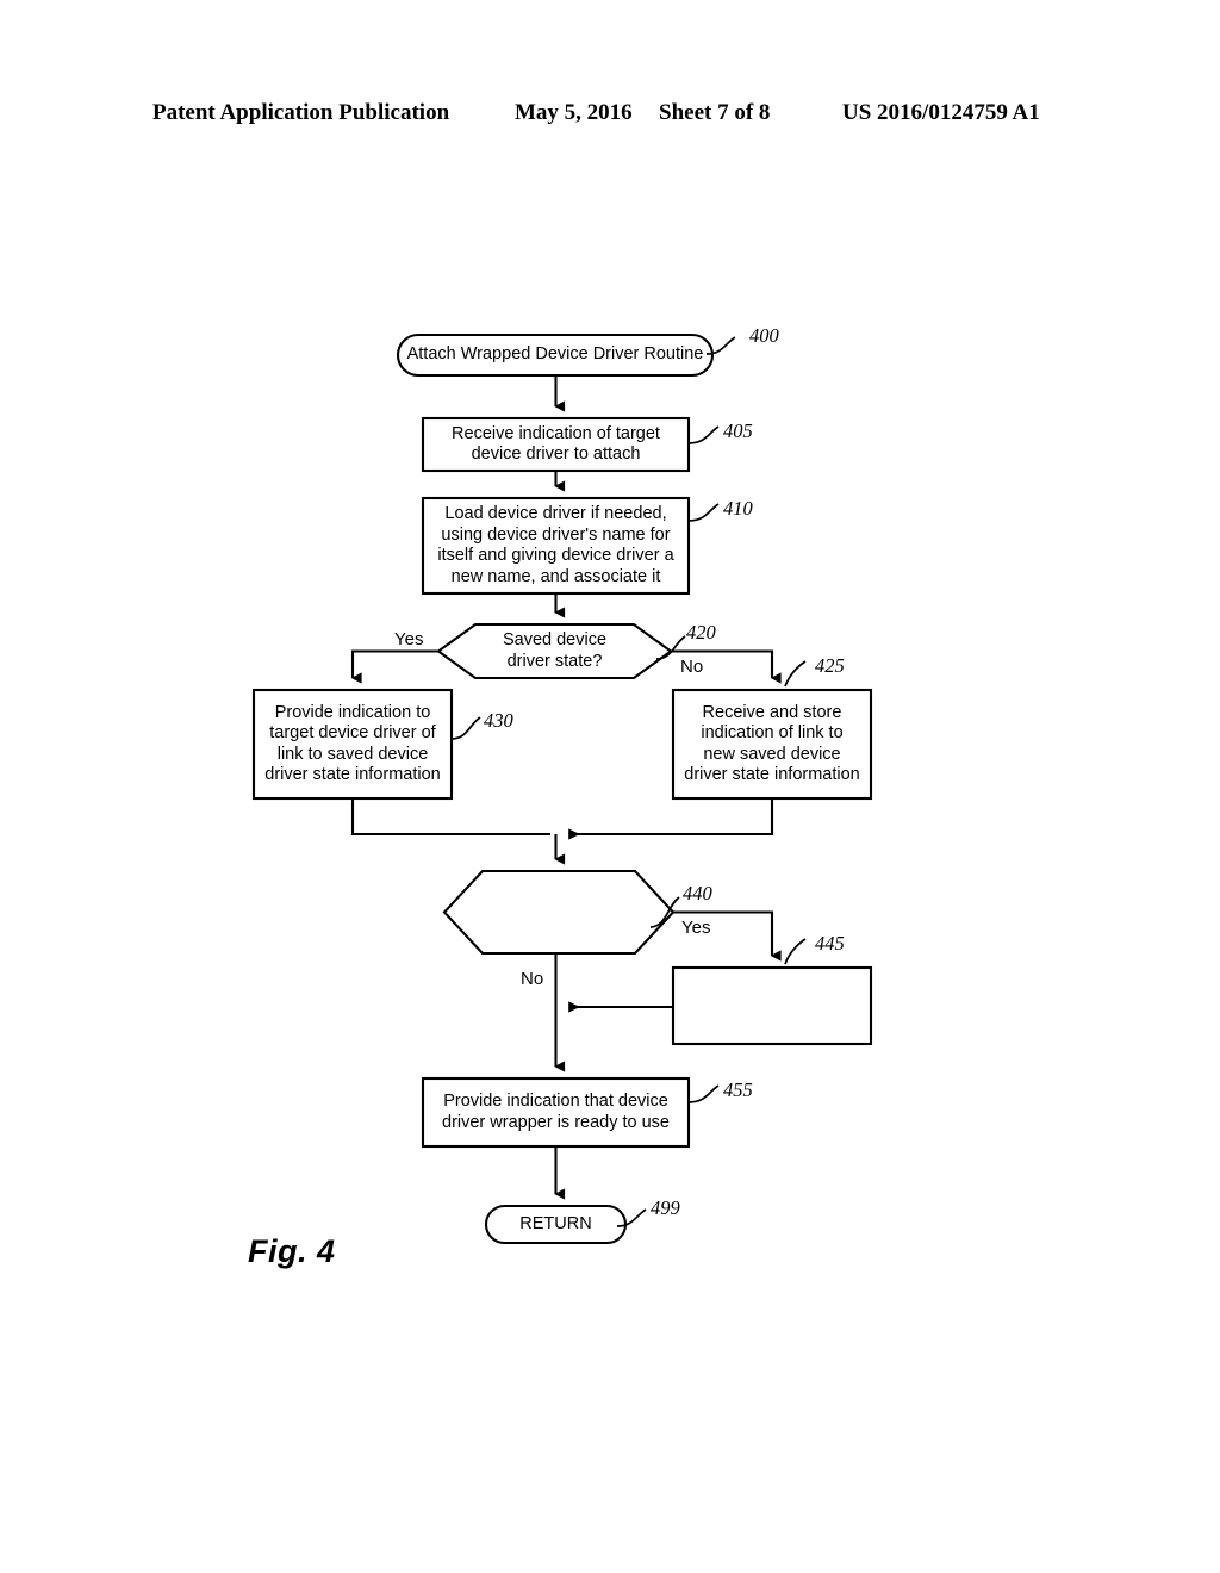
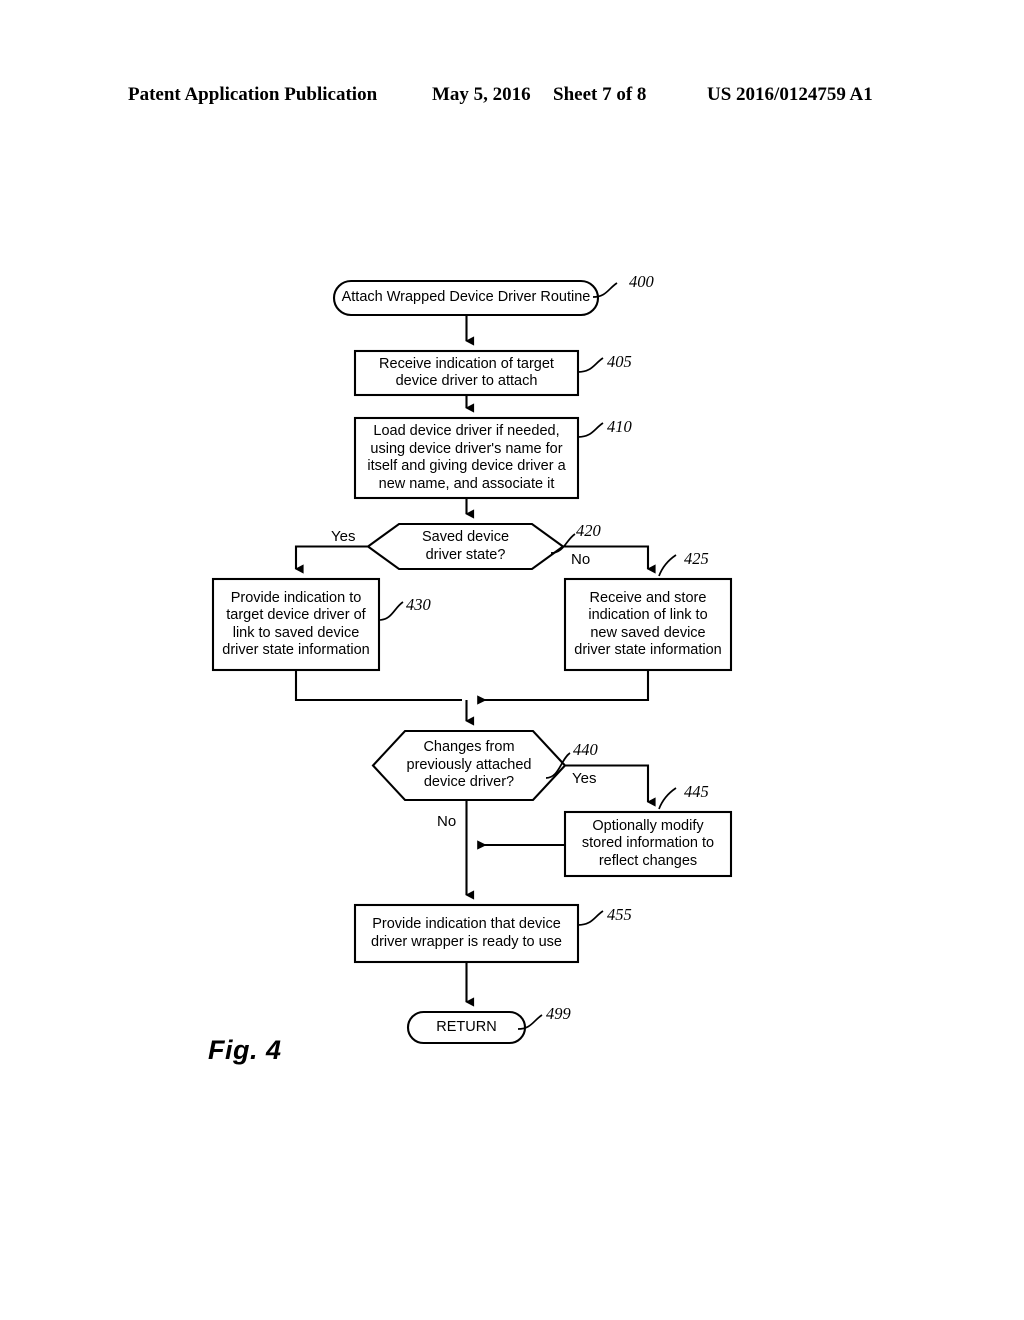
  Patent Application Publication
  May 5, 2016
  Sheet 7 of 8
  US 2016/0124759 A1
  Attach Wrapped Device Driver Routine
  Receive indication of target
  device driver to attach
  Load device driver if needed,
  using device driver's name for
  itself and giving device driver a
  new name, and associate it
  Saved device
  driver state?
  Provide indication to
  target device driver of
  link to saved device
  driver state information
  Receive and store
  indication of link to
  new saved device
  driver state information
+ Changes from
+ previously attached
+ device driver?
+ Optionally modify
+ stored information to
+ reflect changes
  Provide indication that device
  driver wrapper is ready to use
  RETURN
  400
  405
  410
  420
  430
  425
  440
  445
  455
  499
  Yes
  No
  Yes
  No
  Fig. 4
